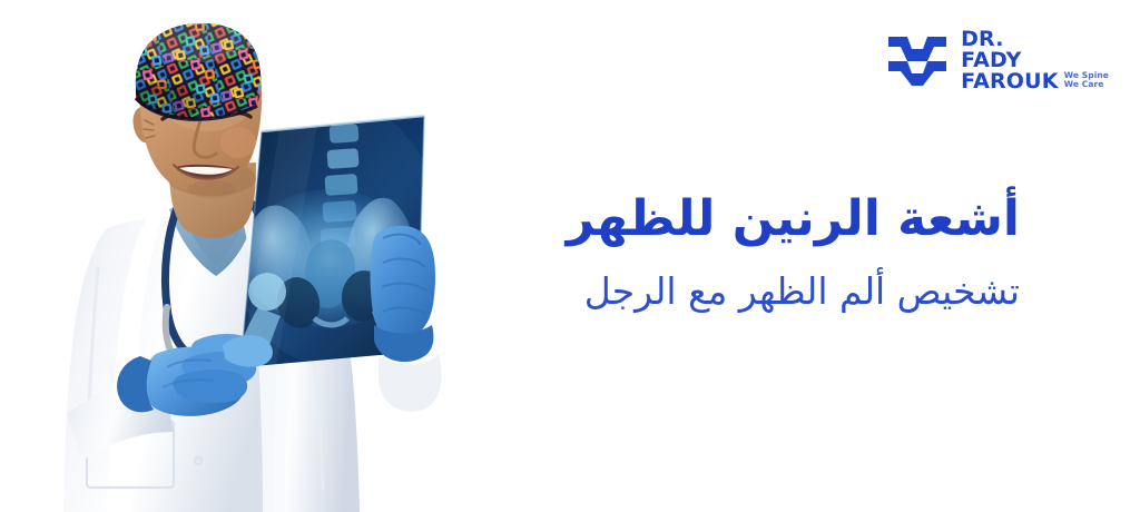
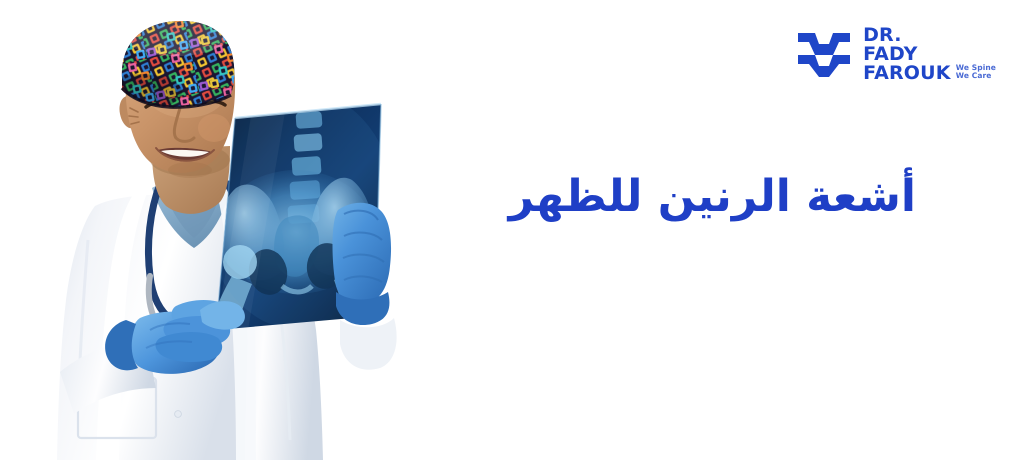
  DR.
  FADY
  FAROUK
  We Spine
  We Care
  أشعة الرنين للظهر
- تشخيص ألم الظهر مع الرجل
